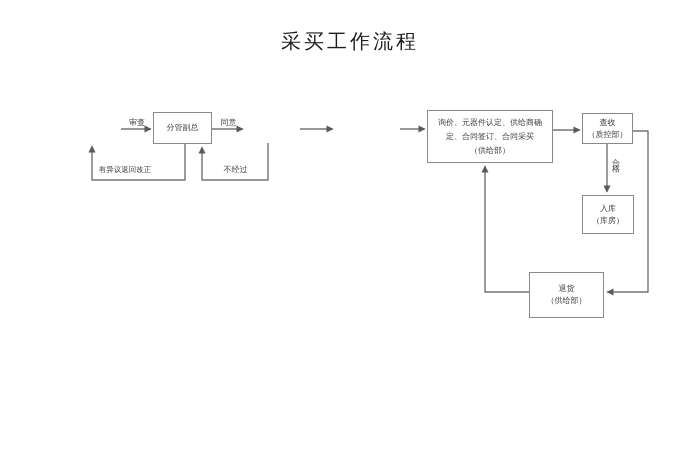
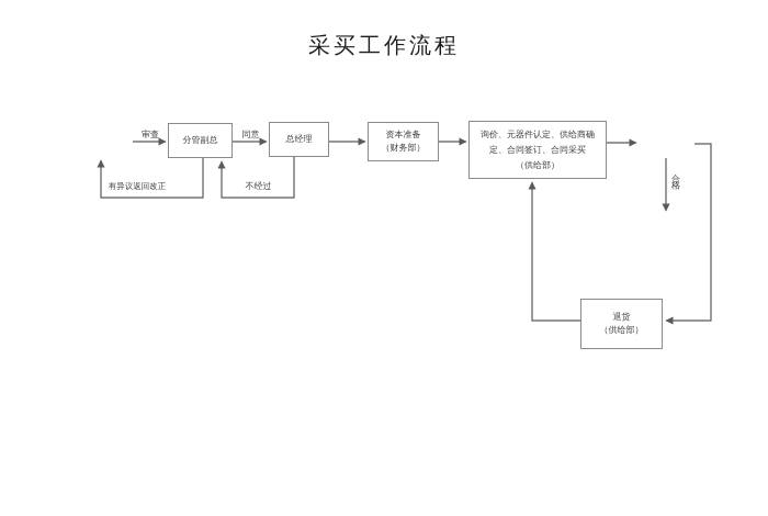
  采买工作流程
  分管副总
+ 总经理
+ 资本准备
+ （财务部）
  询价、元器件认定、供给商确定、合同签订、合同采买
  （供给部）
- 查收
- （质控部）
- 入库
- （库房）
  退货
  （供给部）
  审查
  同意
  有异议返回改正
  不经过
